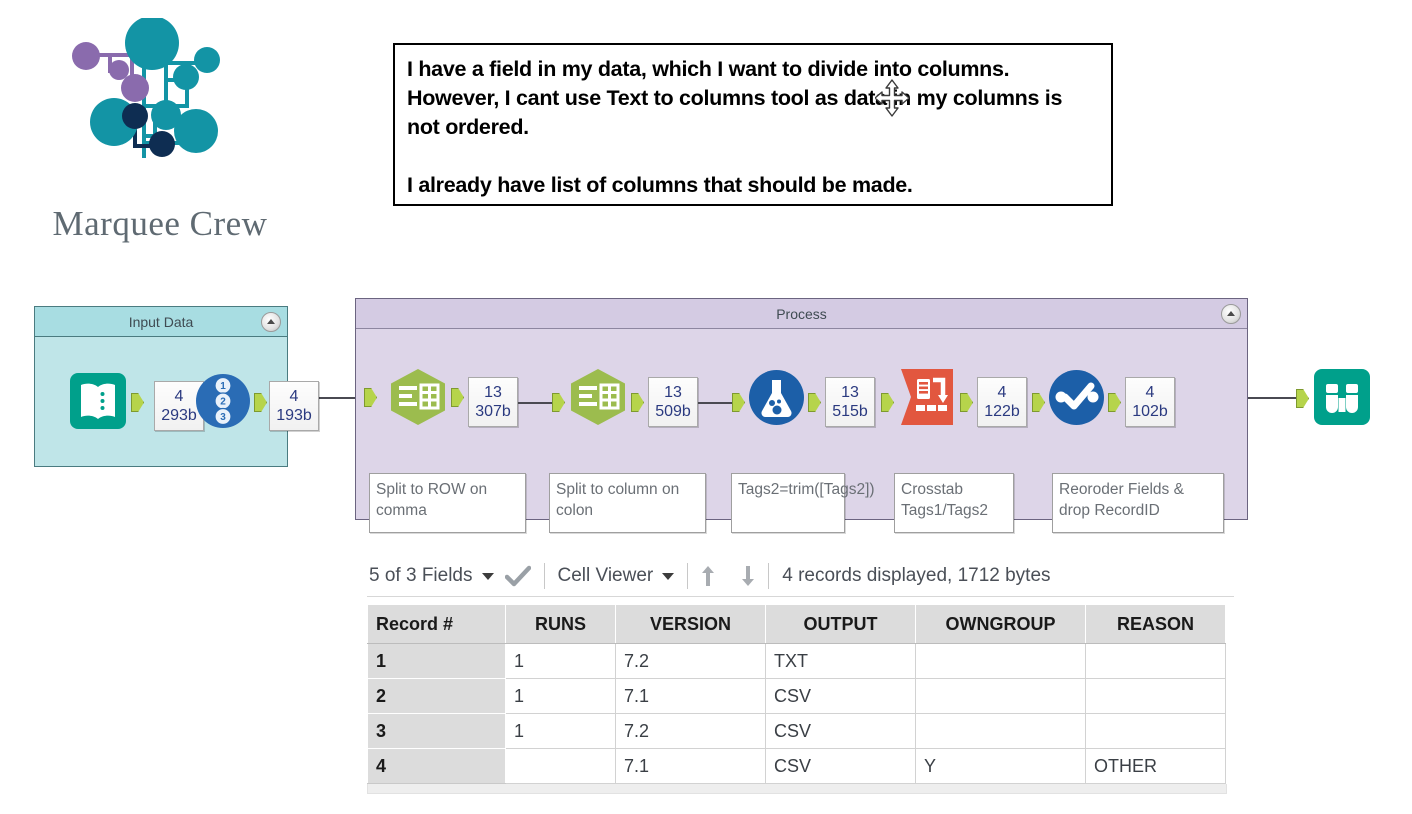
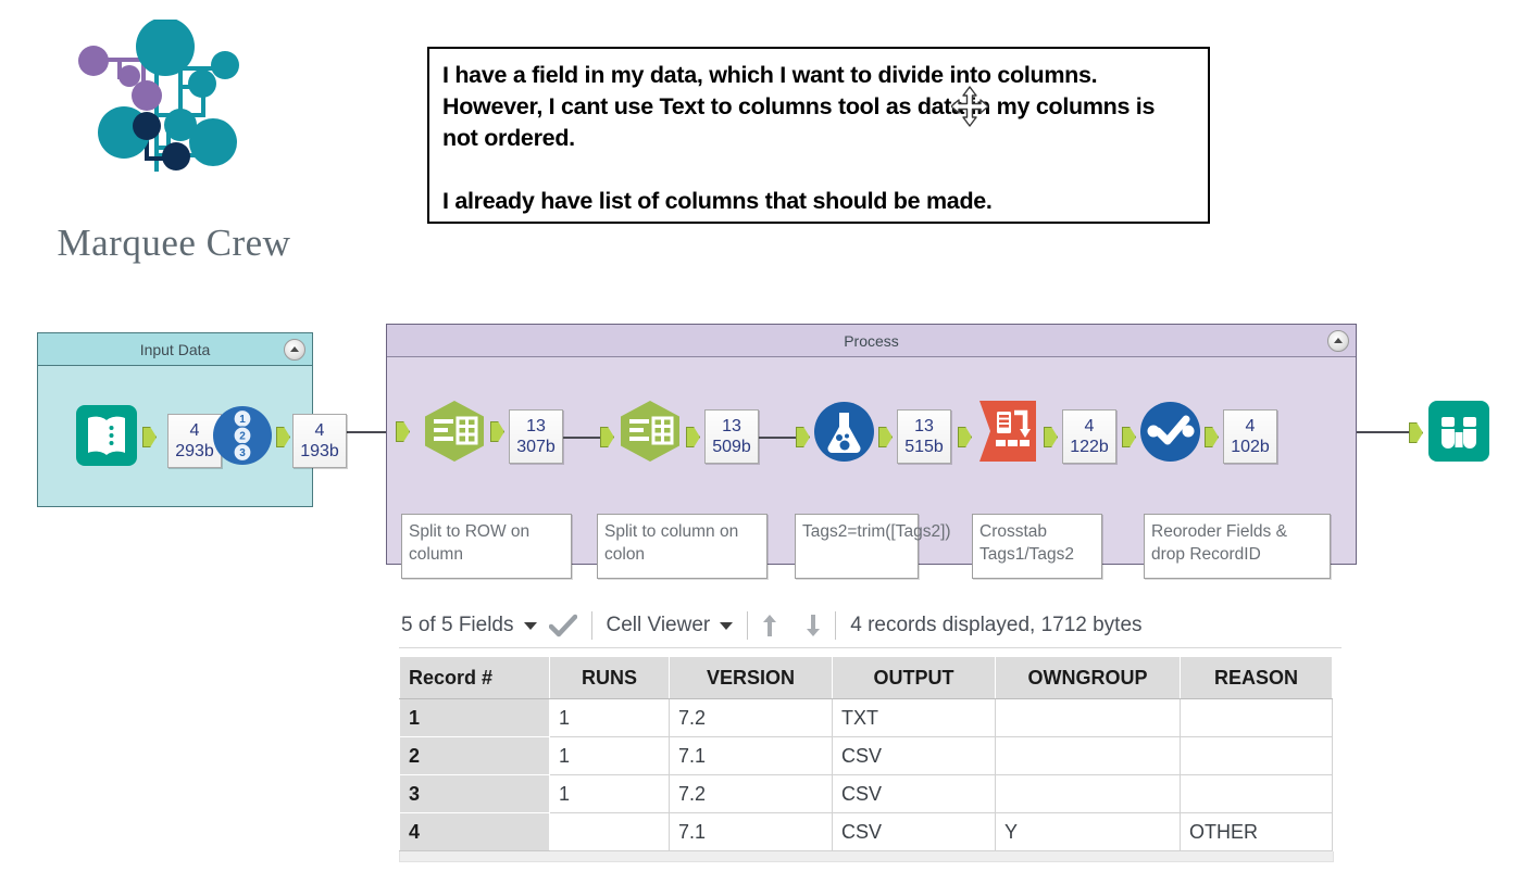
  Marquee Crew
  I have a field in my data, which I want to divide into columns. However, I cant use Text to columns tool as dat my columns is not ordered.
  I already have list of columns that should be made.
  Input Data
  4
  293b
  1
  2
  3
  4
  193b
  Process
  13
  307b
- Split to ROW on comma
+ Split to ROW on column
  13
  509b
  Split to column on colon
  13
  515b
  Tags2=trim([Tags2])
  4
  122b
  Crosstab Tags1/Tags2
  4
  102b
  Reoroder Fields & drop RecordID
- 5 of 3 Fields
+ 5 of 5 Fields
  Cell Viewer
  4 records displayed, 1712 bytes
  Record #	RUNS	VERSION	OUTPUT	OWNGROUP	REASON
  1	1	7.2	TXT
  2	1	7.1	CSV
  3	1	7.2	CSV
  4		7.1	CSV	Y	OTHER
